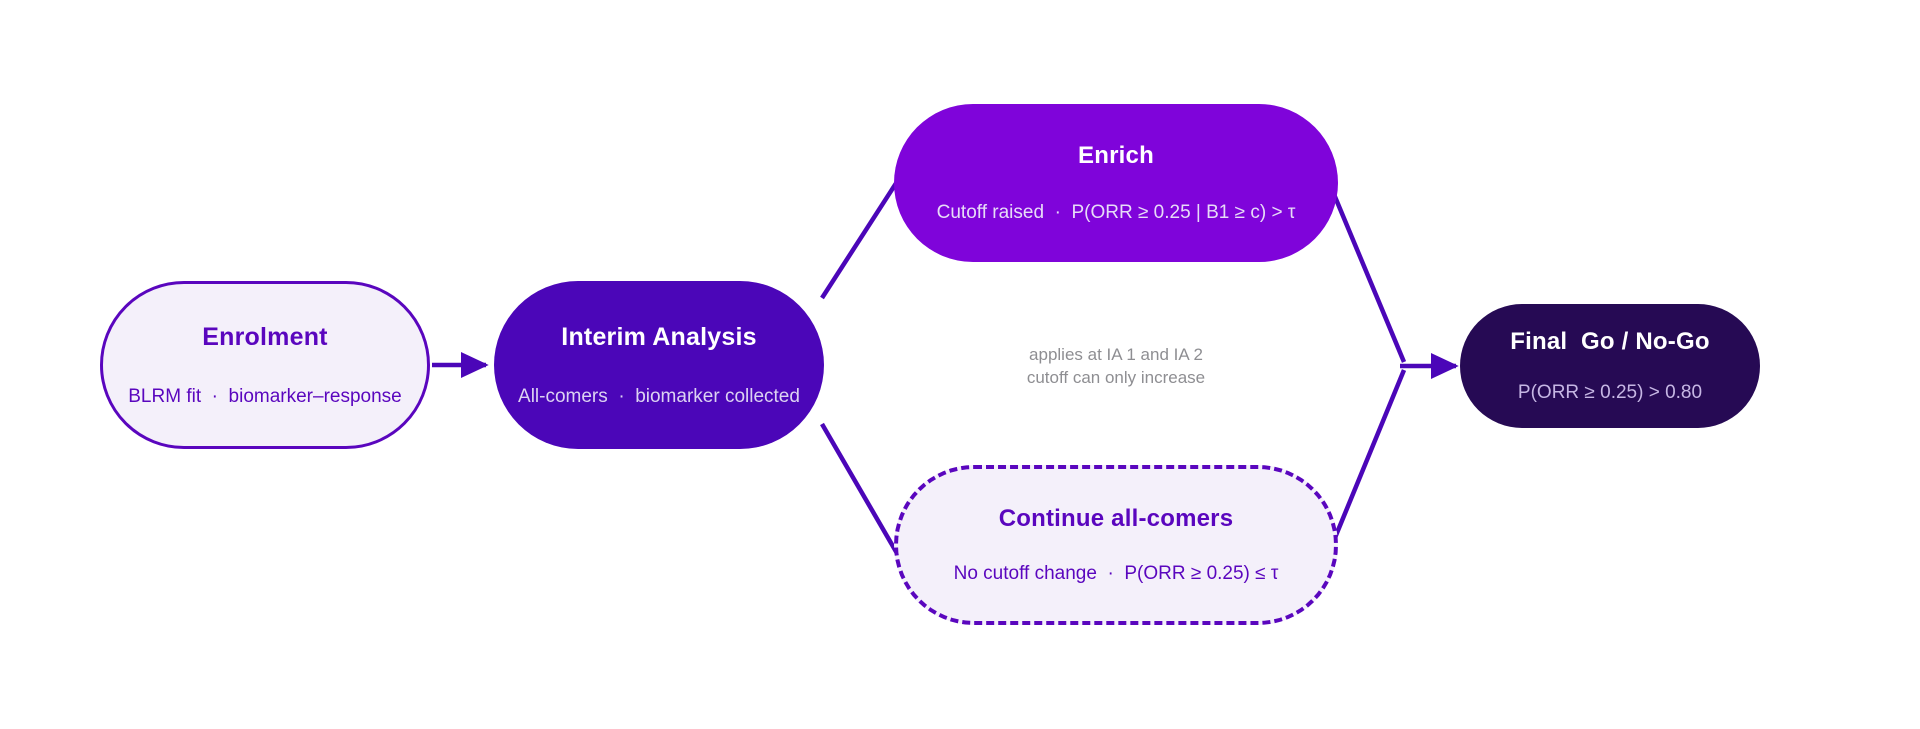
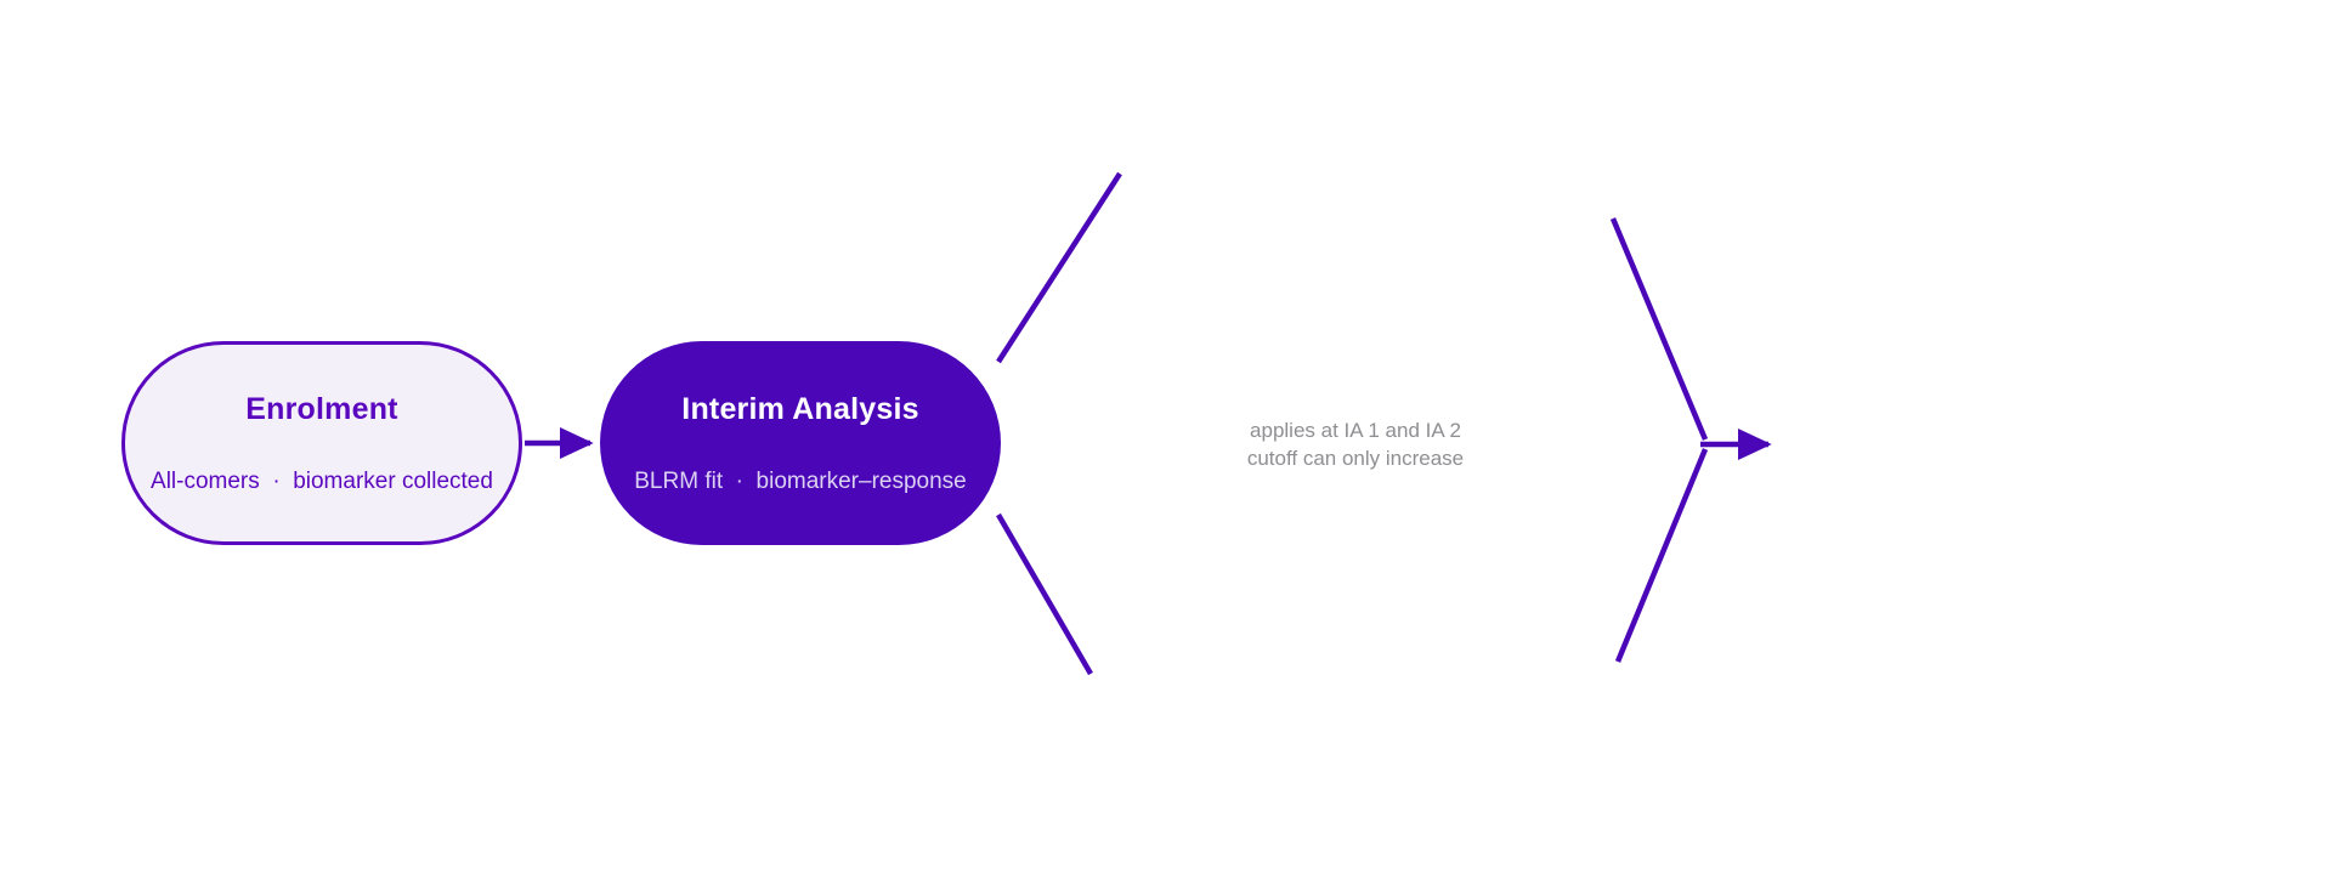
  Enrolment
- BLRM fit · biomarker–response
+ All-comers · biomarker collected
  Interim Analysis
- All-comers · biomarker collected
+ BLRM fit · biomarker–response
- Enrich
- Cutoff raised · P(ORR ≥ 0.25 | B1 ≥ c) > τ
- Continue all-comers
- No cutoff change · P(ORR ≥ 0.25) ≤ τ
- Final Go / No-Go
- P(ORR ≥ 0.25) > 0.80
  applies at IA 1 and IA 2
  cutoff can only increase
